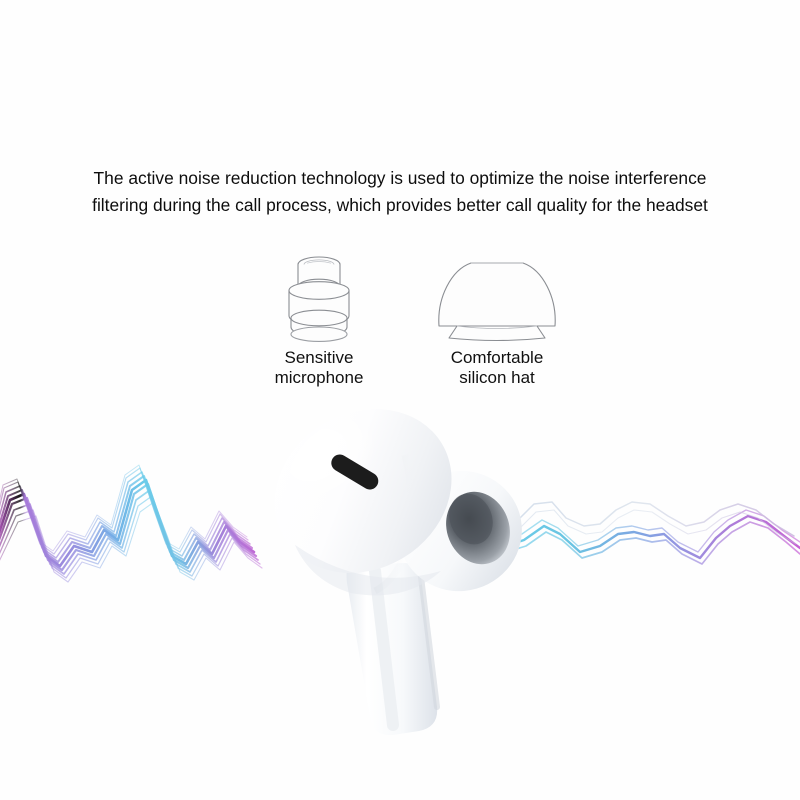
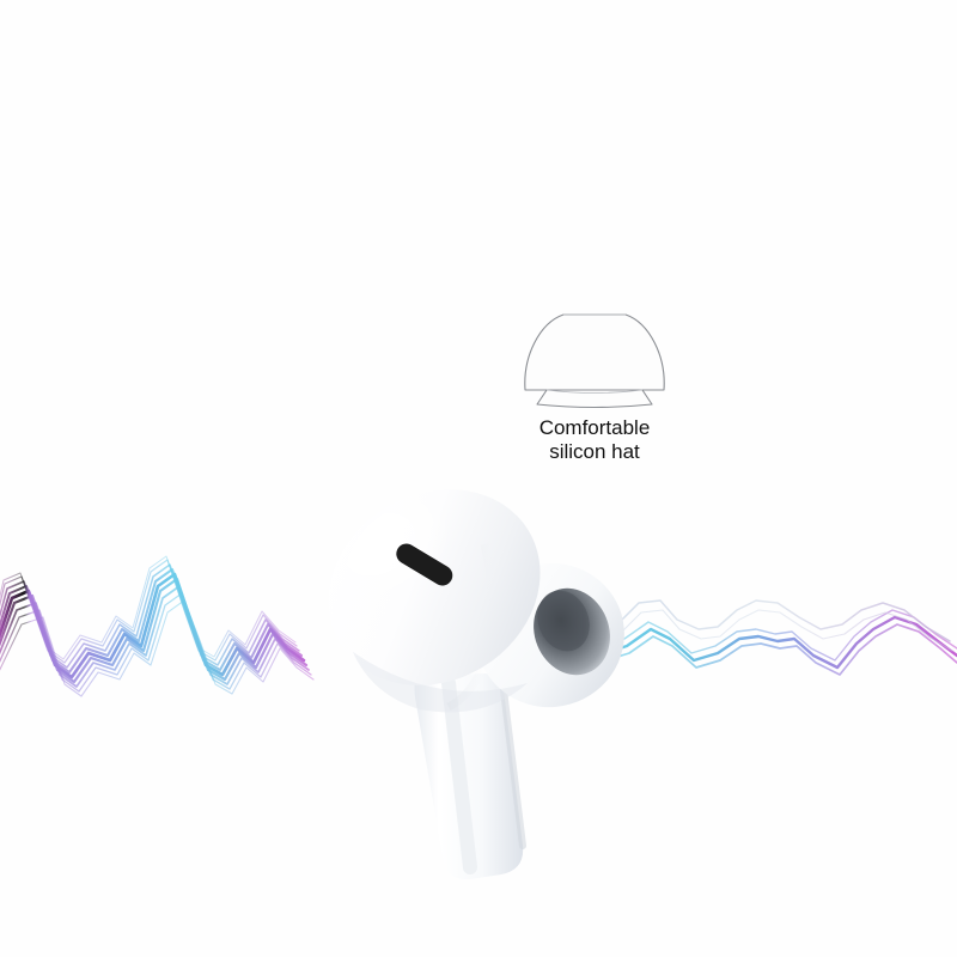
- The active noise reduction technology is used to optimize the noise interference filtering during the call process, which provides better call quality for the headset
- Sensitive
- microphone
  Comfortable
  silicon hat
